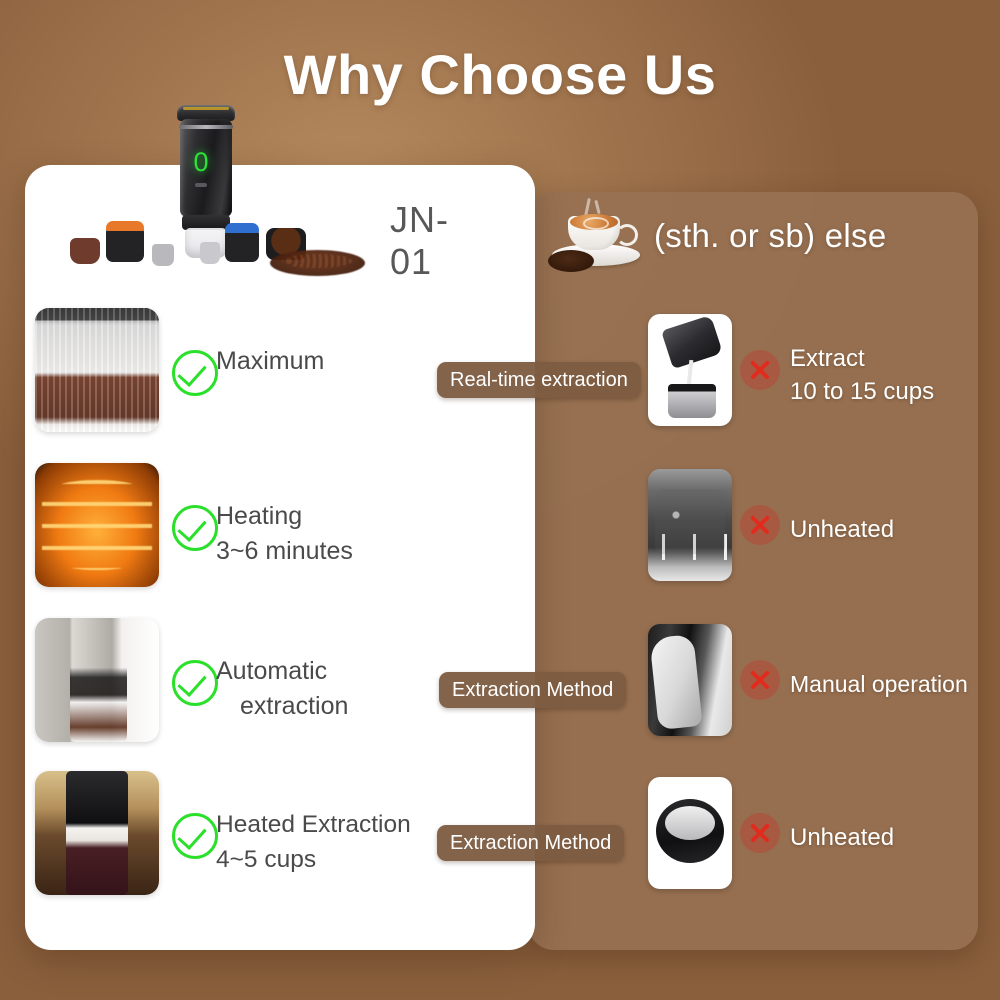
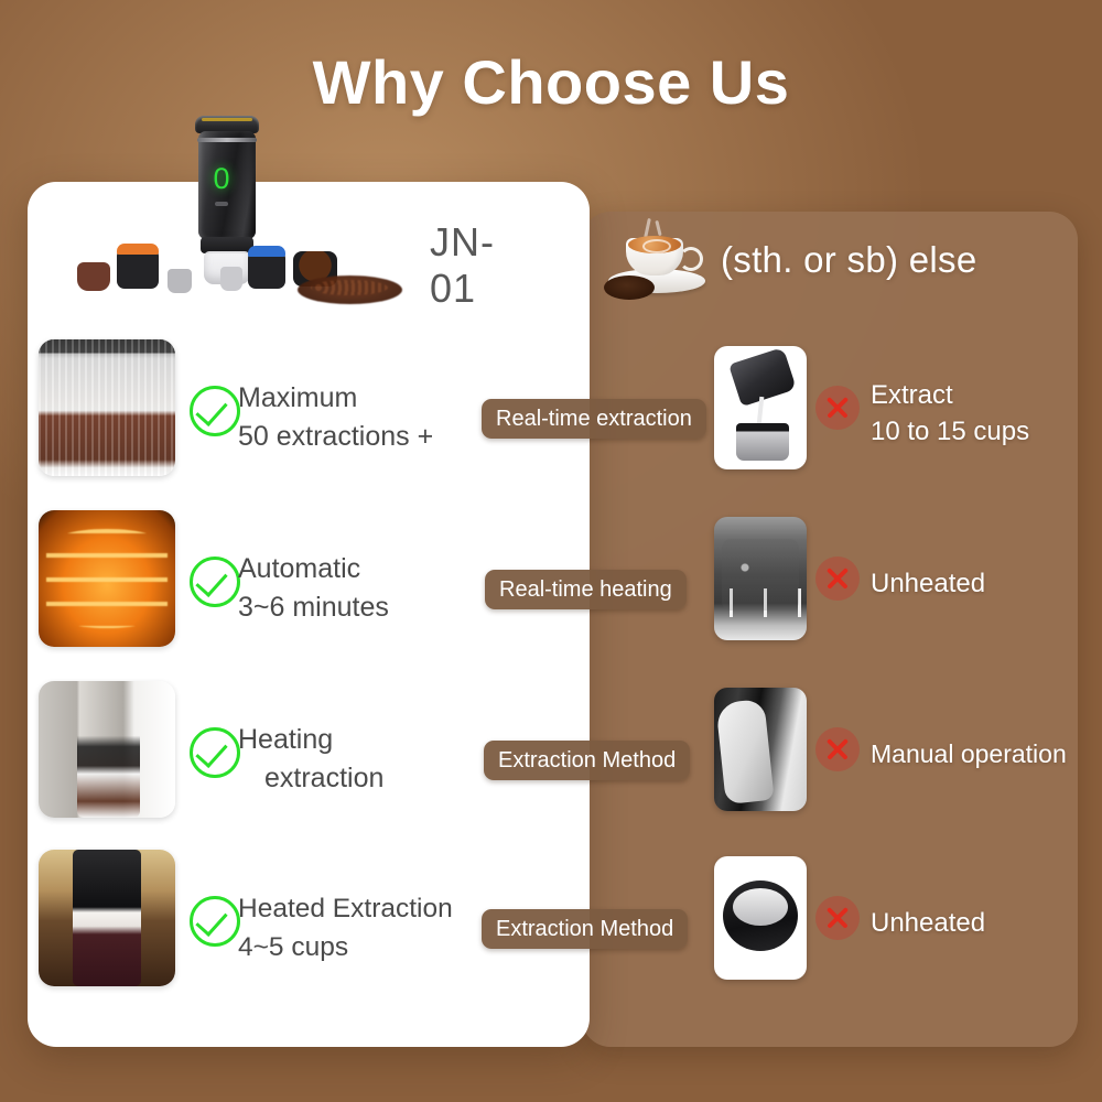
  Why Choose Us
  0
  JN-01
  (sth. or sb) else
  Maximum
+ 50 extractions +
  Real-time extraction
  Extract
  10 to 15 cups
- Heating
+ Automatic
  3~6 minutes
+ Real-time heating
  Unheated
- Automatic
+ Heating
  extraction
  Extraction Method
  Manual operation
  Heated Extraction
  4~5 cups
  Extraction Method
  Unheated
